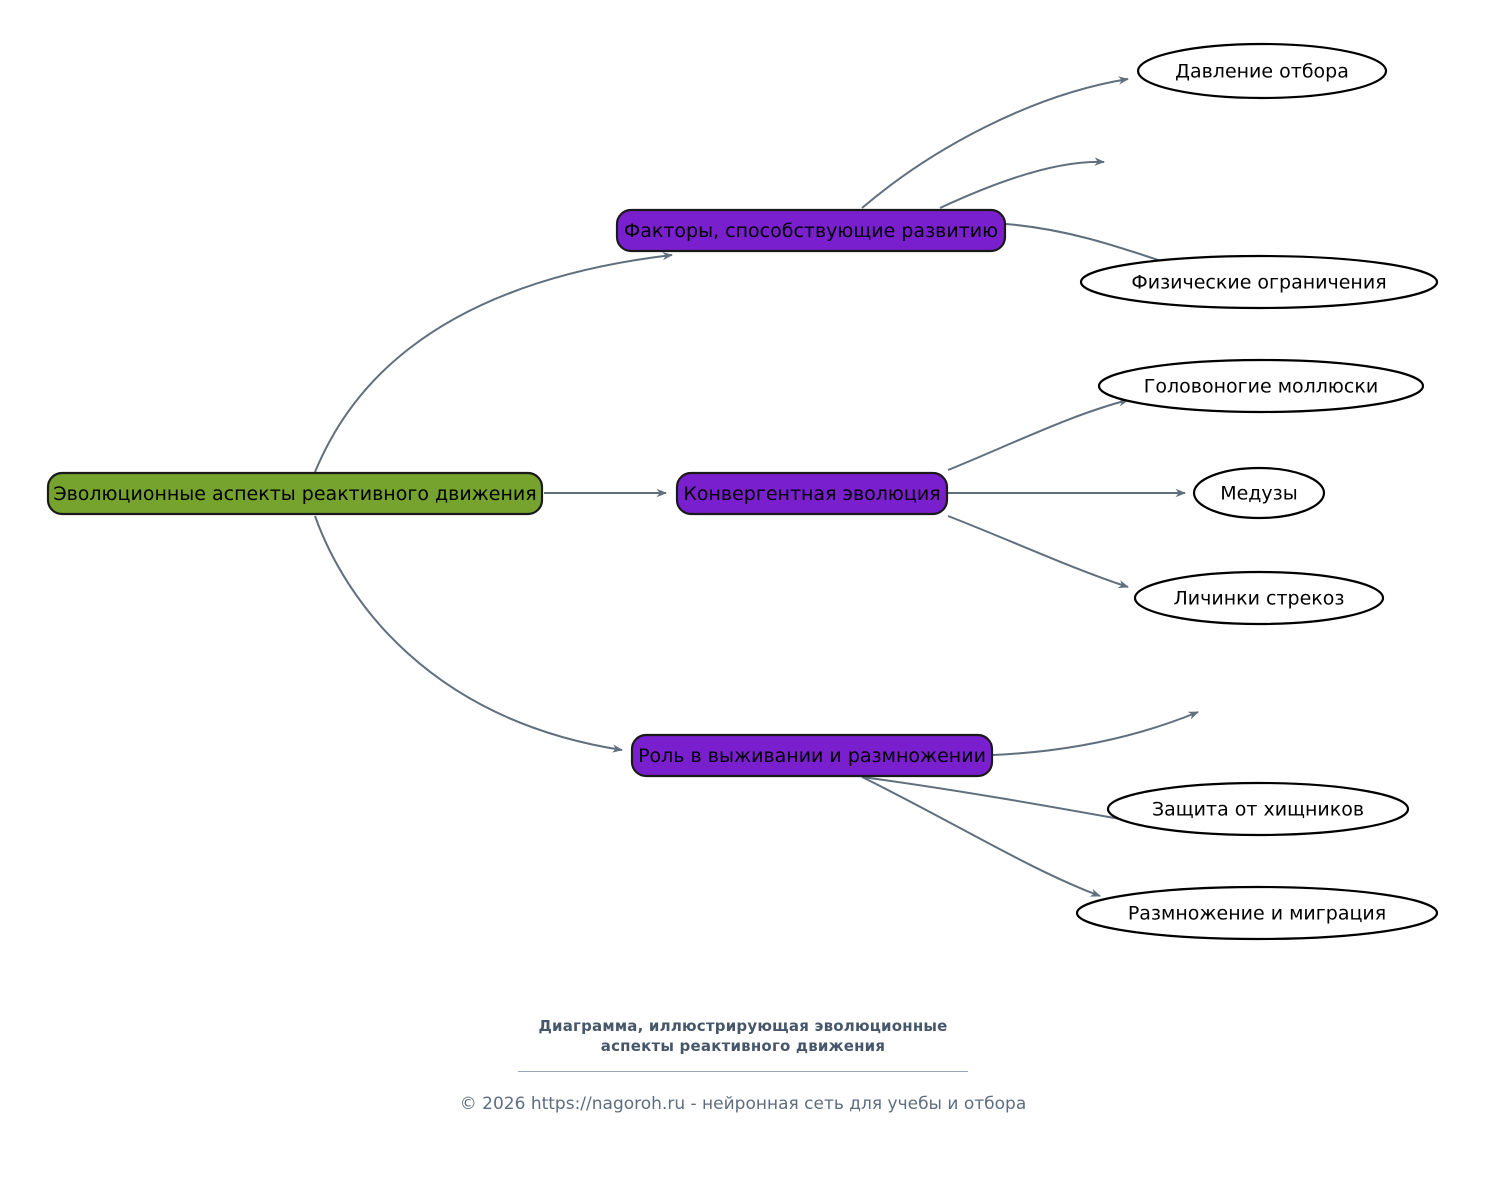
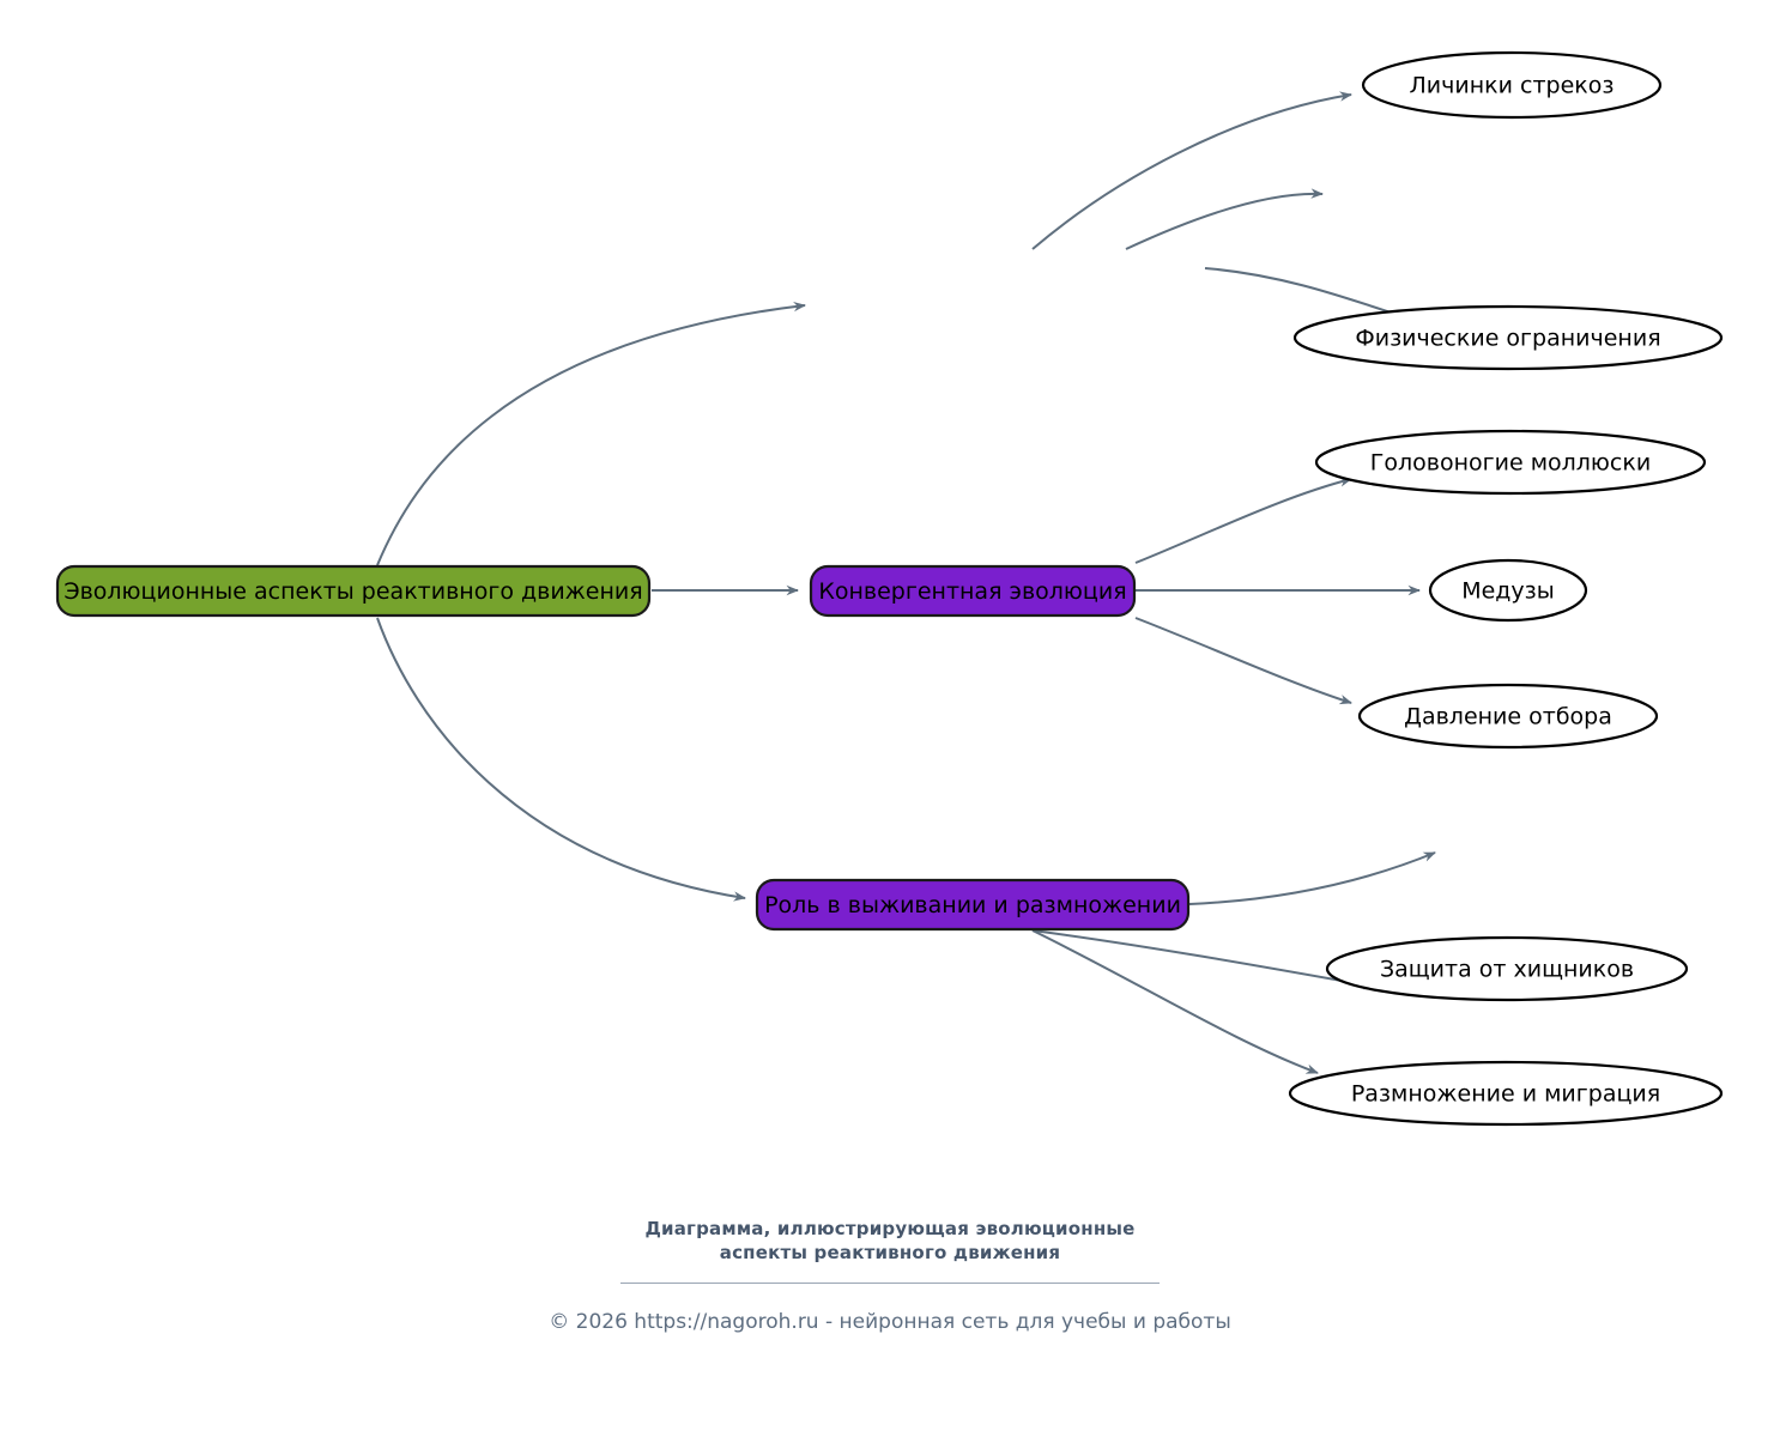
  Эволюционные аспекты реактивного движения
- Факторы, способствующие развитию
- Давление отбора
+ Личинки стрекоз
  Физические ограничения
  Конвергентная эволюция
  Головоногие моллюски
  Медузы
- Личинки стрекоз
+ Давление отбора
  Роль в выживании и размножении
  Защита от хищников
  Размножение и миграция
  Диаграмма, иллюстрирующая эволюционные
  аспекты реактивного движения
- © 2026 https://nagoroh.ru - нейронная сеть для учебы и отбора
+ © 2026 https://nagoroh.ru - нейронная сеть для учебы и работы
